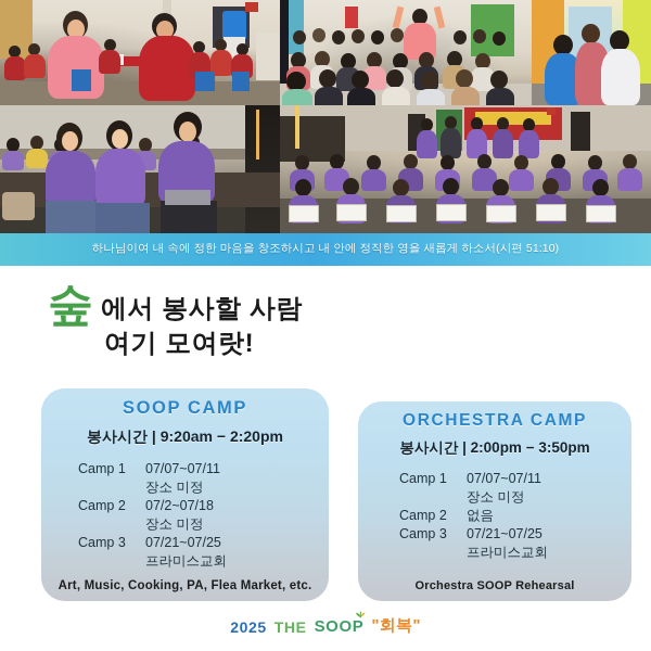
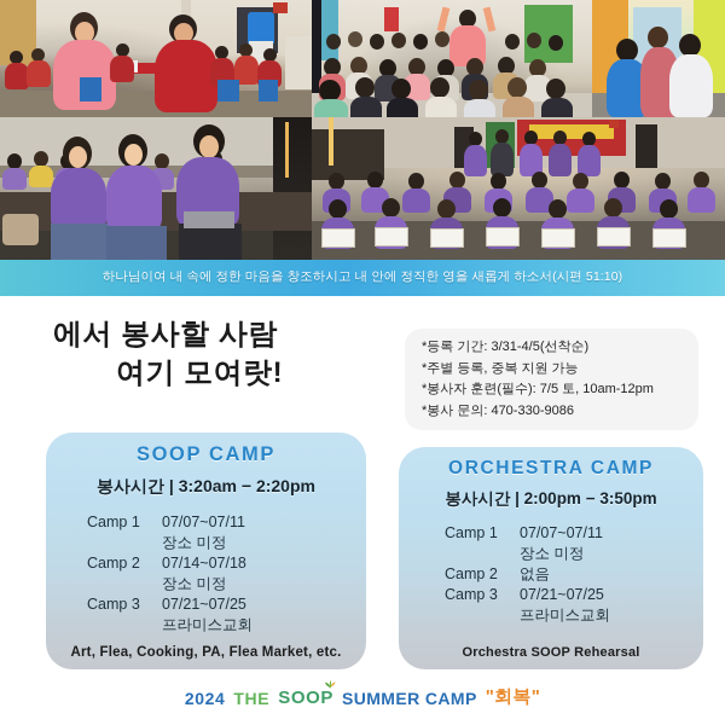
  하나님이여 내 속에 정한 마음을 창조하시고 내 안에 정직한 영을 새롭게 하소서(시편 51:10)
- 숲
  에서 봉사할 사람
  여기 모여랏!
+ *등록 기간: 3/31-4/5(선착순)
+ *주별 등록, 중복 지원 가능
+ *봉사자 훈련(필수): 7/5 토, 10am-12pm
+ *봉사 문의: 470-330-9086
  SOOP CAMP
- 봉사시간 | 9:20am − 2:20pm
+ 봉사시간 | 3:20am − 2:20pm
  Camp 1
  07/07~07/11
  장소 미정
  Camp 2
- 07/2~07/18
+ 07/14~07/18
  장소 미정
  Camp 3
  07/21~07/25
  프라미스교회
- Art, Music, Cooking, PA, Flea Market, etc.
+ Art, Flea, Cooking, PA, Flea Market, etc.
  ORCHESTRA CAMP
  봉사시간 | 2:00pm − 3:50pm
  Camp 1
  07/07~07/11
  장소 미정
  Camp 2
  없음
  Camp 3
  07/21~07/25
  프라미스교회
  Orchestra SOOP Rehearsal
- 2025
+ 2024
  THE
  SOOP
+ SUMMER CAMP
  "회복"
